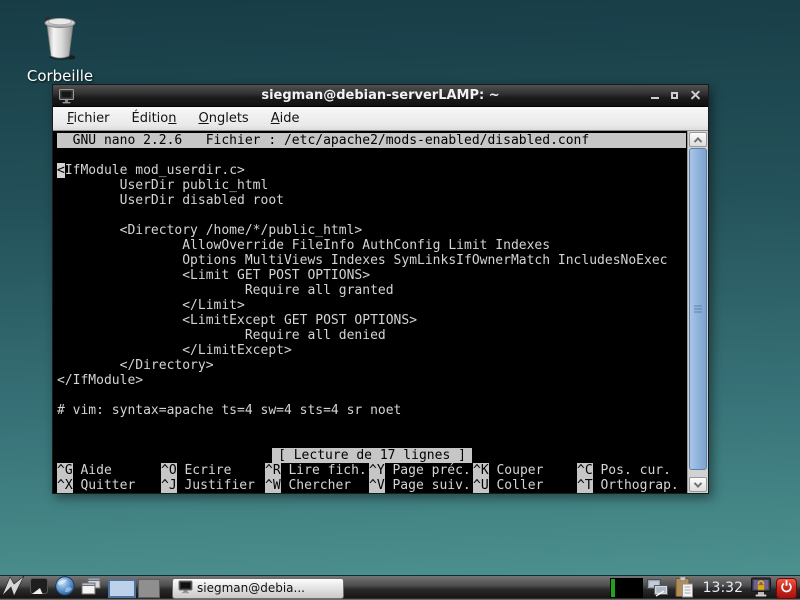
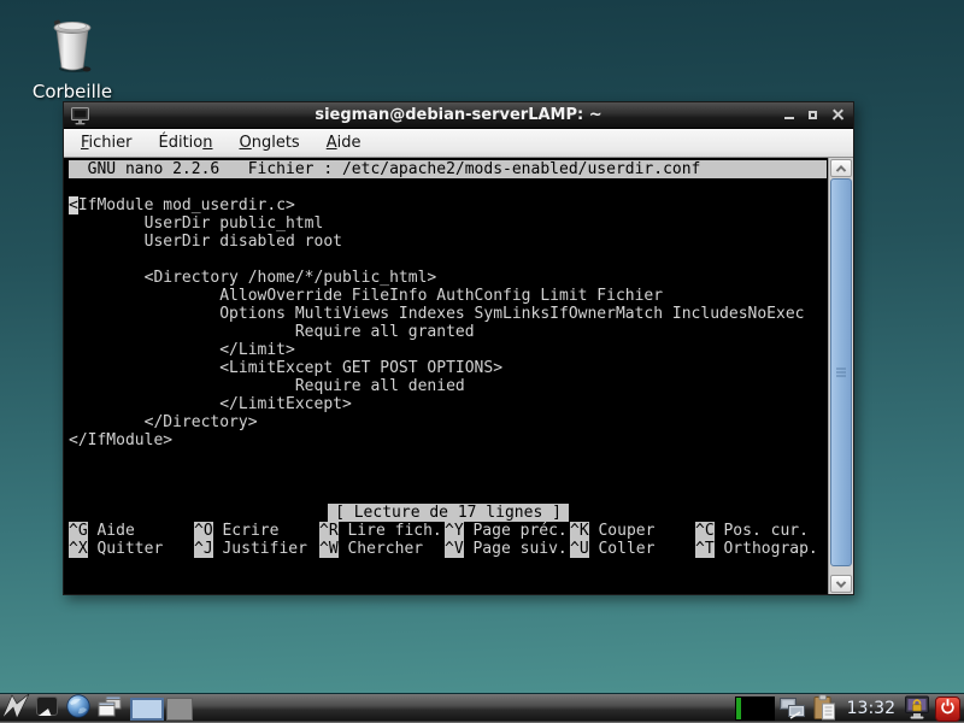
  Corbeille
  siegman@debian-serverLAMP: ~
  Fichier
  Édition
  Onglets
  Aide
- GNU nano 2.2.6 Fichier : /etc/apache2/mods-enabled/disabled.conf
+ GNU nano 2.2.6 Fichier : /etc/apache2/mods-enabled/userdir.conf
  <IfModule mod_userdir.c>
  UserDir public_html
  UserDir disabled root
  <Directory /home/*/public_html>
- AllowOverride FileInfo AuthConfig Limit Indexes
+ AllowOverride FileInfo AuthConfig Limit Fichier
  Options MultiViews Indexes SymLinksIfOwnerMatch IncludesNoExec
- <Limit GET POST OPTIONS>
  Require all granted
  </Limit>
  <LimitExcept GET POST OPTIONS>
  Require all denied
  </LimitExcept>
  </Directory>
  </IfModule>
- # vim: syntax=apache ts=4 sw=4 sts=4 sr noet
  [ Lecture de 17 lignes ]
  ^G Aide
  ^O Écrire
  ^R Lire fich.
  ^Y Page préc.
  ^K Couper
  ^C Pos. cur.
  ^X Quitter
  ^J Justifier
  ^W Chercher
  ^V Page suiv.
  ^U Coller
  ^T Orthograp.
- siegman@debia...
  13:32
